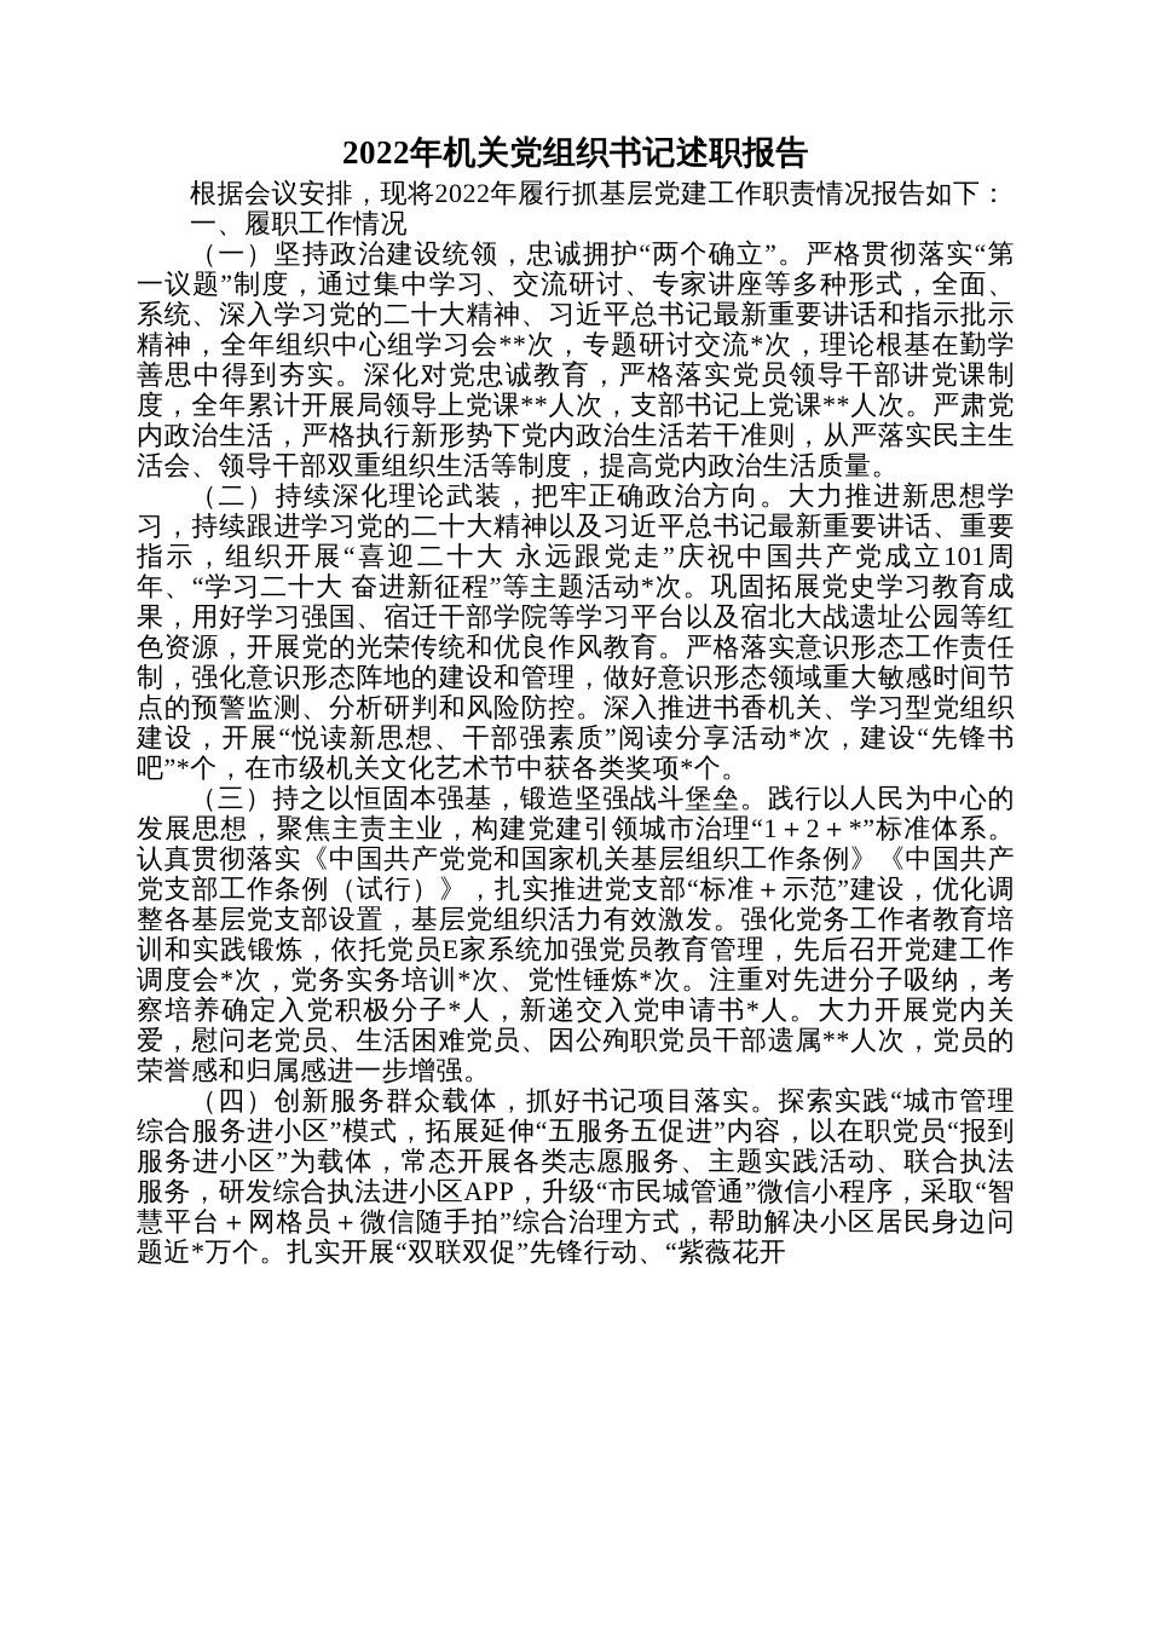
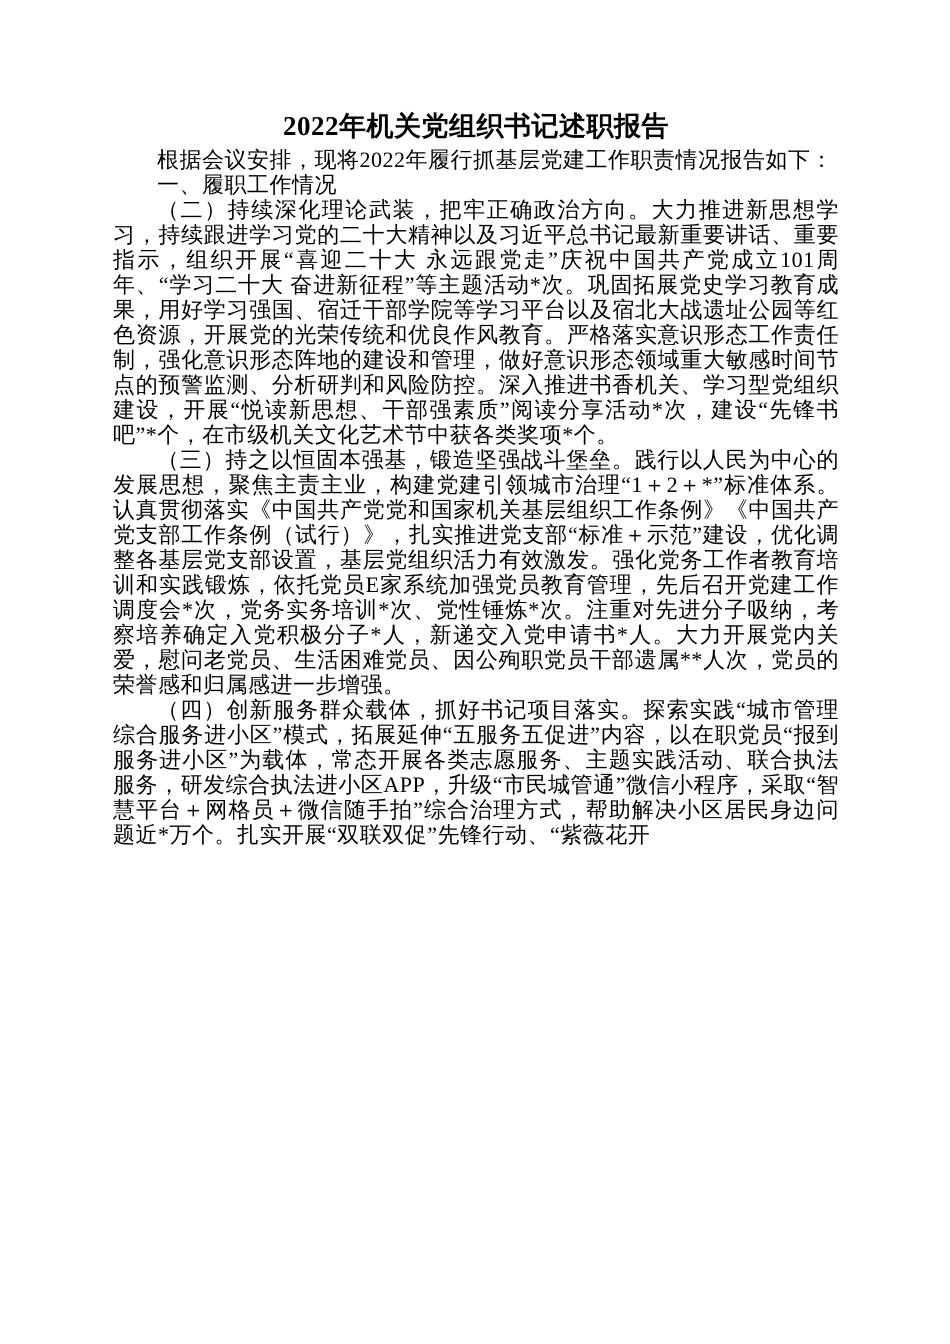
  2022年机关党组织书记述职报告
  根据会议安排，现将2022年履行抓基层党建工作职责情况报告如下：
  一、履职工作情况
- （一）坚持政治建设统领，忠诚拥护“两个确立”。严格贯彻落实“第一议题”制度，通过集中学习、交流研讨、专家讲座等多种形式，全面、系统、深入学习党的二十大精神、习近平总书记最新重要讲话和指示批示精神，全年组织中心组学习会**次，专题研讨交流*次，理论根基在勤学善思中得到夯实。深化对党忠诚教育，严格落实党员领导干部讲党课制度，全年累计开展局领导上党课**人次，支部书记上党课**人次。严肃党内政治生活，严格执行新形势下党内政治生活若干准则，从严落实民主生活会、领导干部双重组织生活等制度，提高党内政治生活质量。
  （二）持续深化理论武装，把牢正确政治方向。大力推进新思想学习，持续跟进学习党的二十大精神以及习近平总书记最新重要讲话、重要指示，组织开展“喜迎二十大 永远跟党走”庆祝中国共产党成立101周年、“学习二十大 奋进新征程”等主题活动*次。巩固拓展党史学习教育成果，用好学习强国、宿迁干部学院等学习平台以及宿北大战遗址公园等红色资源，开展党的光荣传统和优良作风教育。严格落实意识形态工作责任制，强化意识形态阵地的建设和管理，做好意识形态领域重大敏感时间节点的预警监测、分析研判和风险防控。深入推进书香机关、学习型党组织建设，开展“悦读新思想、干部强素质”阅读分享活动*次，建设“先锋书吧”*个，在市级机关文化艺术节中获各类奖项*个。
  （三）持之以恒固本强基，锻造坚强战斗堡垒。践行以人民为中心的发展思想，聚焦主责主业，构建党建引领城市治理“1＋2＋*”标准体系。认真贯彻落实《中国共产党党和国家机关基层组织工作条例》《中国共产党支部工作条例（试行）》，扎实推进党支部“标准＋示范”建设，优化调整各基层党支部设置，基层党组织活力有效激发。强化党务工作者教育培训和实践锻炼，依托党员E家系统加强党员教育管理，先后召开党建工作调度会*次，党务实务培训*次、党性锤炼*次。注重对先进分子吸纳，考察培养确定入党积极分子*人，新递交入党申请书*人。大力开展党内关爱，慰问老党员、生活困难党员、因公殉职党员干部遗属**人次，党员的荣誉感和归属感进一步增强。
  （四）创新服务群众载体，抓好书记项目落实。探索实践“城市管理综合服务进小区”模式，拓展延伸“五服务五促进”内容，以在职党员“报到服务进小区”为载体，常态开展各类志愿服务、主题实践活动、联合执法服务，研发综合执法进小区APP，升级“市民城管通”微信小程序，采取“智慧平台＋网格员＋微信随手拍”综合治理方式，帮助解决小区居民身边问题近*万个。扎实开展“双联双促”先锋行动、“紫薇花开
